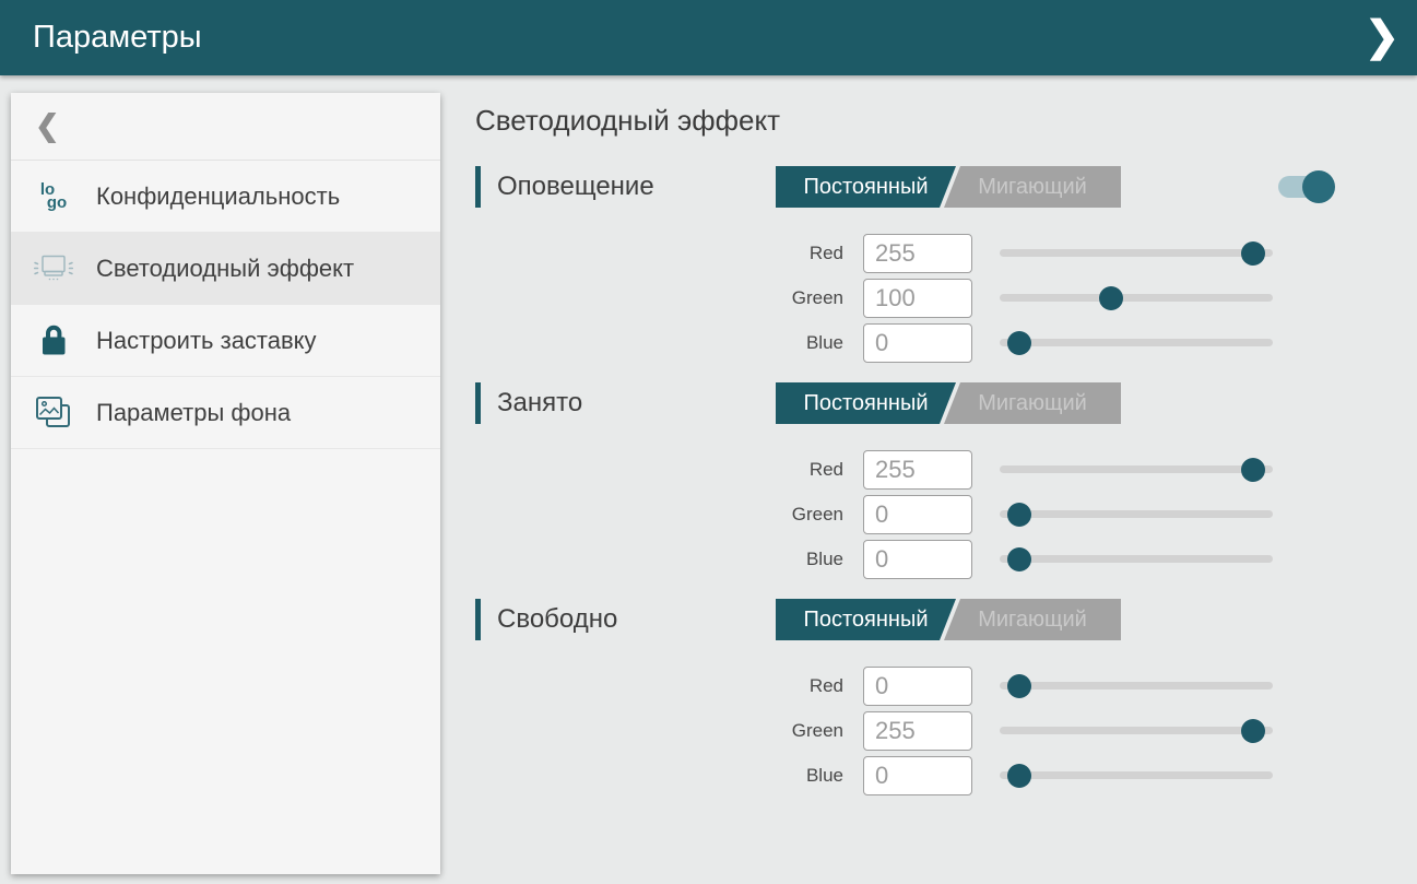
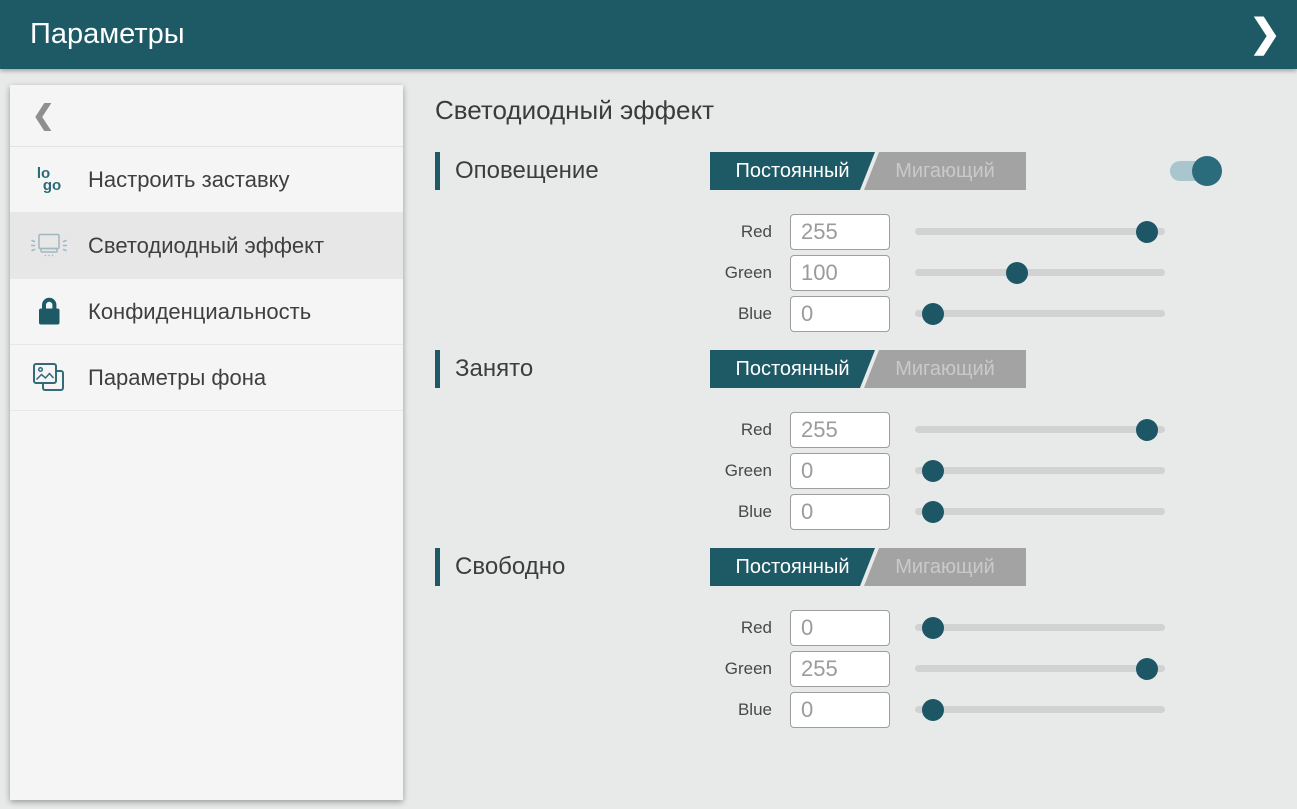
  Параметры
  ❯
  ❮
  lo
  go
- Конфиденциальность
+ Настроить заставку
  Светодиодный эффект
- Настроить заставку
+ Конфиденциальность
  Параметры фона
  Светодиодный эффект
  Оповещение
  Постоянный
  Мигающий
  Red
  255
  Green
  100
  Blue
  0
  Занято
  Постоянный
  Мигающий
  Red
  255
  Green
  0
  Blue
  0
  Свободно
  Постоянный
  Мигающий
  Red
  0
  Green
  255
  Blue
  0
